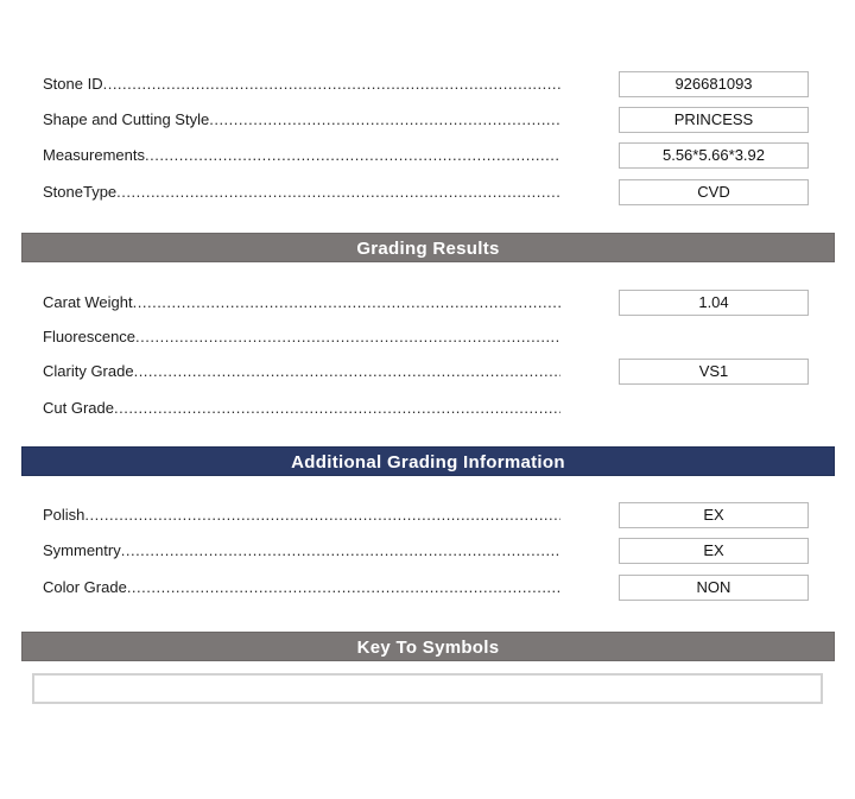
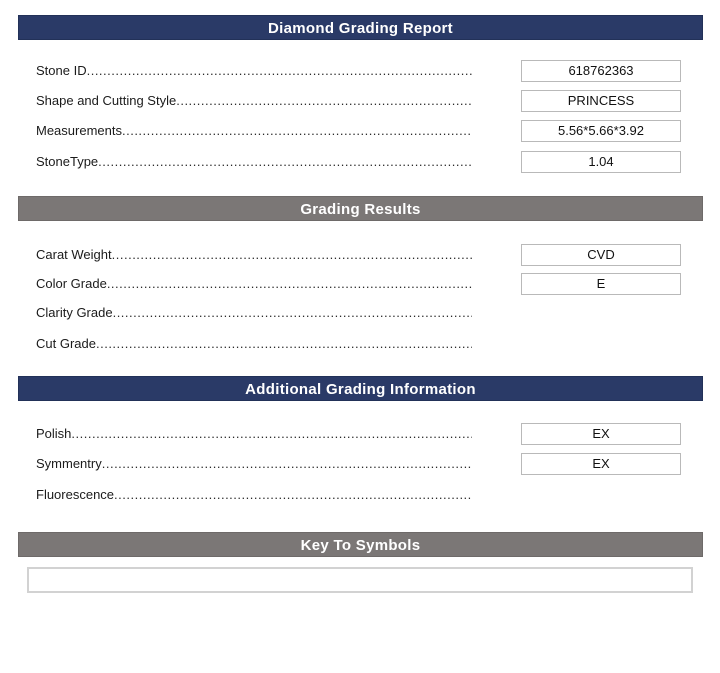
+ Diamond Grading Report
  Grading Results
  Additional Grading Information
  Key To Symbols
  Stone ID
- 926681093
+ 618762363
  Shape and Cutting Style
  PRINCESS
  Measurements
  5.56*5.66*3.92
  StoneType
- CVD
+ 1.04
  Carat Weight
- 1.04
+ CVD
- Fluorescence
+ Color Grade
+ E
  Clarity Grade
- VS1
  Cut Grade
  Polish
  EX
  Symmentry
  EX
- Color Grade
+ Fluorescence
- NON
